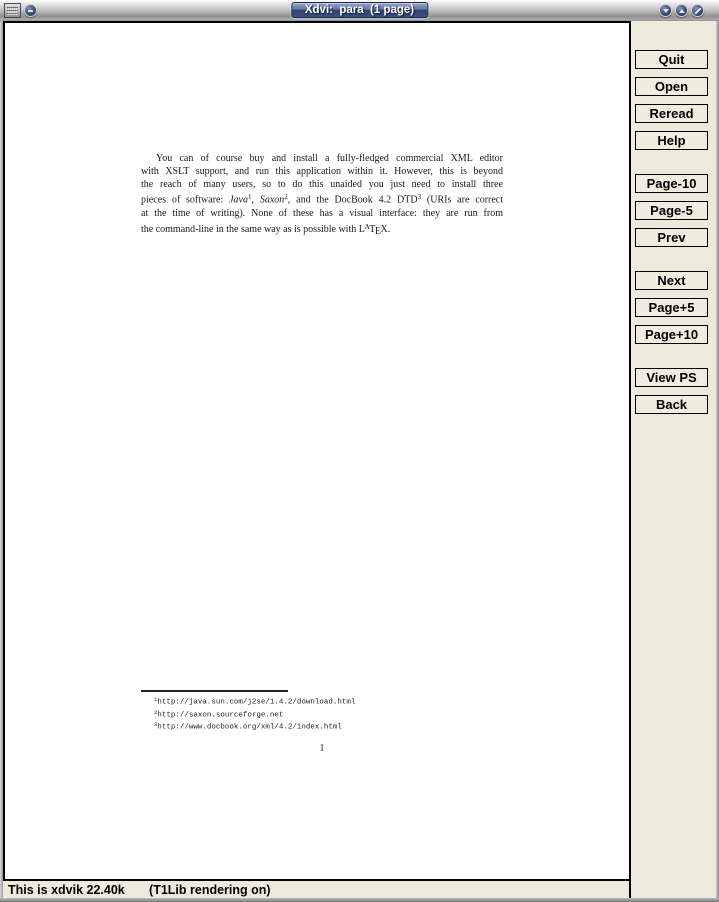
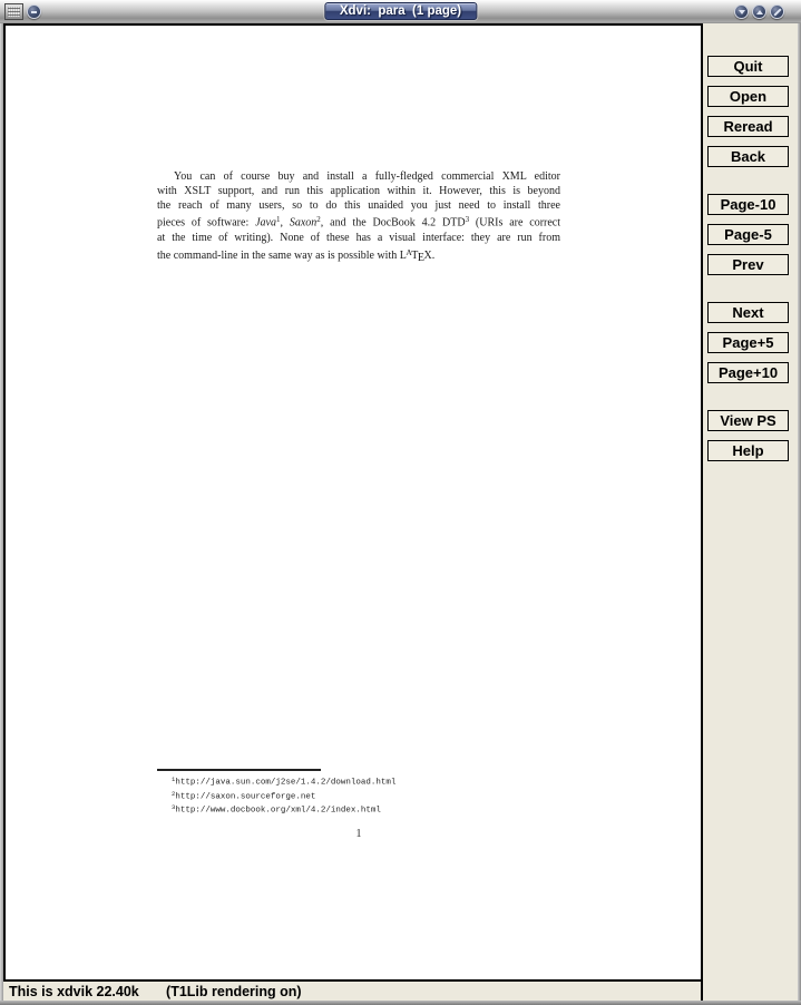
  Xdvi: para (1 page)
  You can of course buy and install a fully-fledged commercial XML editor
  with XSLT support, and run this application within it. However, this is beyond
  the reach of many users, so to do this unaided you just need to install three
  pieces of software: Java1, Saxon2, and the DocBook 4.2 DTD3 (URIs are correct
  at the time of writing). None of these has a visual interface: they are run from
  the command-line in the same way as is possible with LATEX.
  http://java.sun.com/j2se/1.4.2/download.html
  http://saxon.sourceforge.net
  http://www.docbook.org/xml/4.2/index.html
  1
  This is xdvik 22.40k (T1Lib rendering on)
  Quit
  Open
  Reread
- Help
+ Back
  Page-10
  Page-5
  Prev
  Next
  Page+5
  Page+10
  View PS
- Back
+ Help
